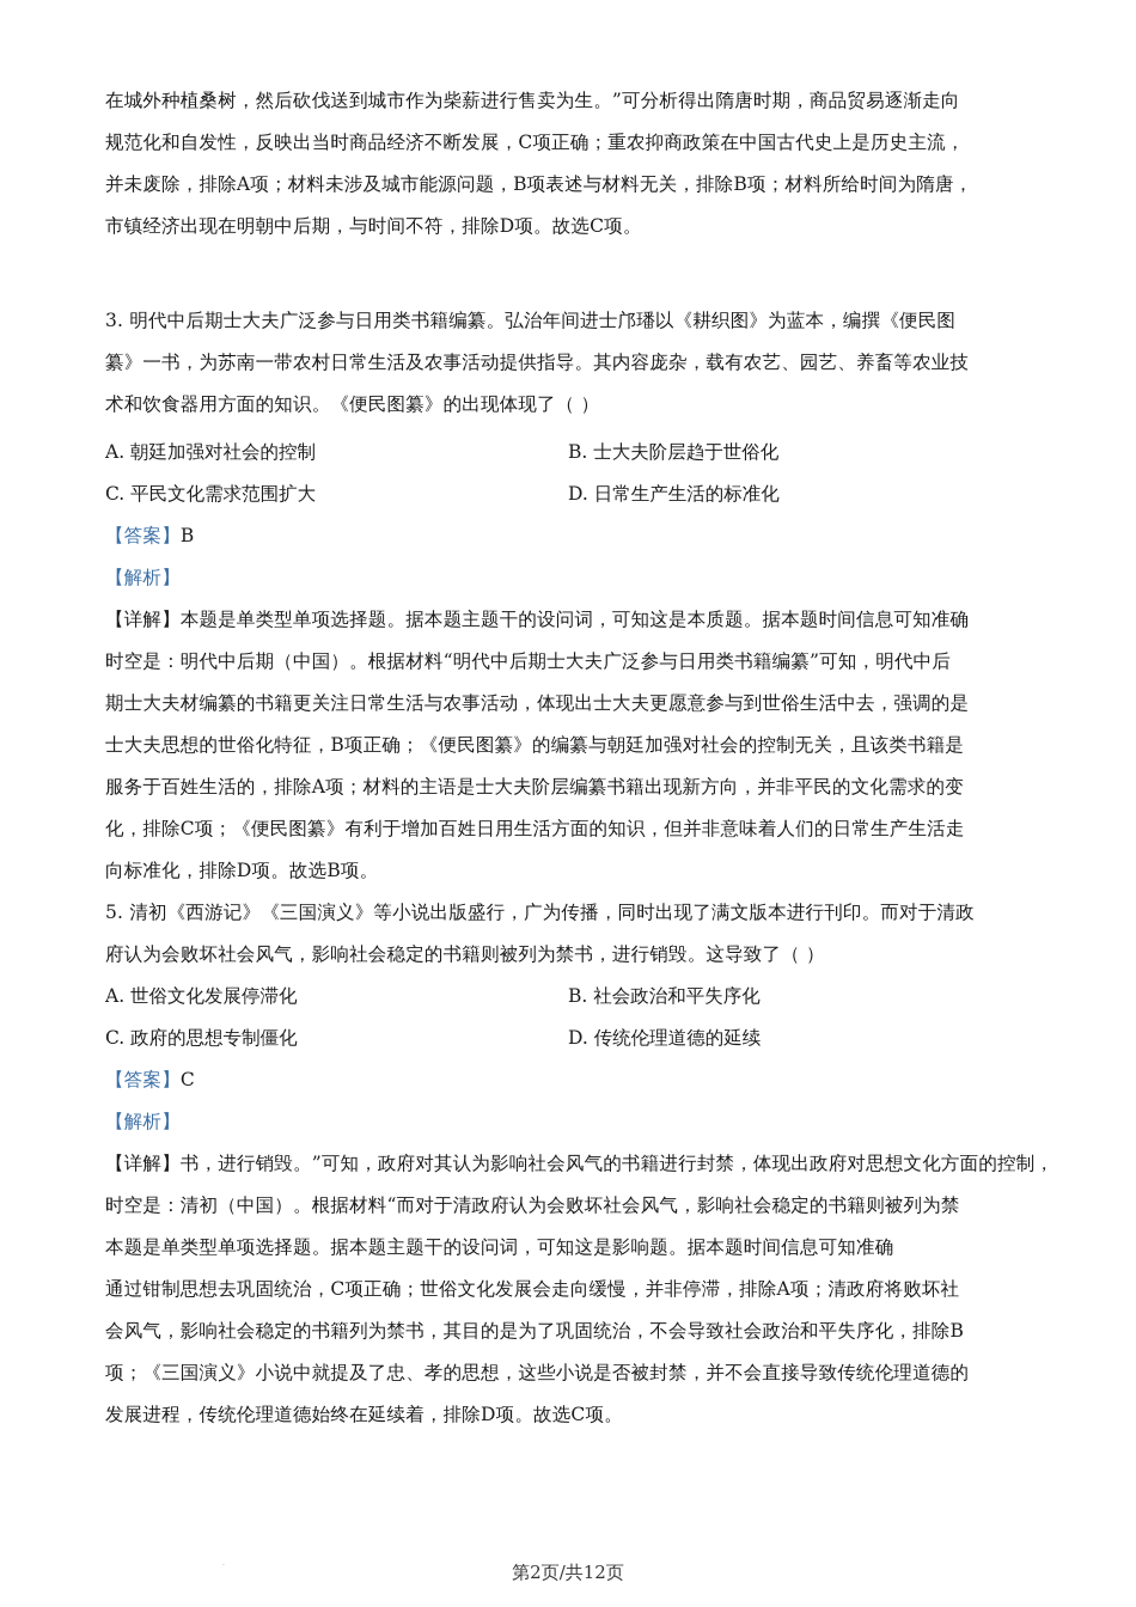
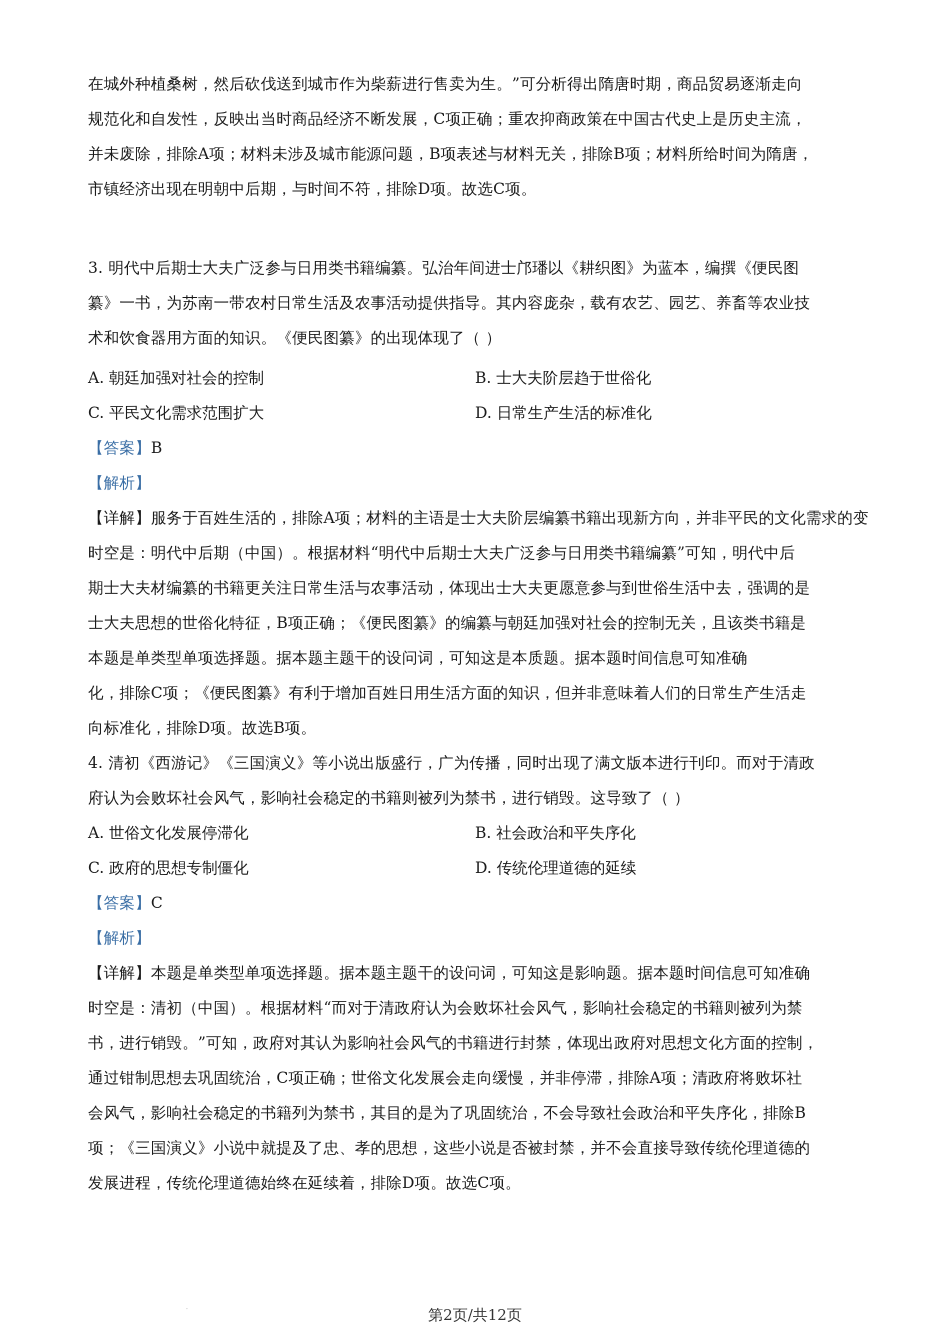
  在城外种植桑树，然后砍伐送到城市作为柴薪进行售卖为生。”可分析得出隋唐时期，商品贸易逐渐走向
  规范化和自发性，反映出当时商品经济不断发展，C项正确；重农抑商政策在中国古代史上是历史主流，
  并未废除，排除A项；材料未涉及城市能源问题，B项表述与材料无关，排除B项；材料所给时间为隋唐，
  市镇经济出现在明朝中后期，与时间不符，排除D项。故选C项。
  3. 明代中后期士大夫广泛参与日用类书籍编纂。弘治年间进士邝璠以《耕织图》为蓝本，编撰《便民图
  纂》一书，为苏南一带农村日常生活及农事活动提供指导。其内容庞杂，载有农艺、园艺、养畜等农业技
  术和饮食器用方面的知识。《便民图纂》的出现体现了（ ）
  A. 朝廷加强对社会的控制
  B. 士大夫阶层趋于世俗化
  C. 平民文化需求范围扩大
  D. 日常生产生活的标准化
  【答案】B
  【解析】
- 【详解】本题是单类型单项选择题。据本题主题干的设问词，可知这是本质题。据本题时间信息可知准确
+ 【详解】服务于百姓生活的，排除A项；材料的主语是士大夫阶层编纂书籍出现新方向，并非平民的文化需求的变
  时空是：明代中后期（中国）。根据材料“明代中后期士大夫广泛参与日用类书籍编纂”可知，明代中后
  期士大夫材编纂的书籍更关注日常生活与农事活动，体现出士大夫更愿意参与到世俗生活中去，强调的是
  士大夫思想的世俗化特征，B项正确；《便民图纂》的编纂与朝廷加强对社会的控制无关，且该类书籍是
- 服务于百姓生活的，排除A项；材料的主语是士大夫阶层编纂书籍出现新方向，并非平民的文化需求的变
+ 本题是单类型单项选择题。据本题主题干的设问词，可知这是本质题。据本题时间信息可知准确
  化，排除C项；《便民图纂》有利于增加百姓日用生活方面的知识，但并非意味着人们的日常生产生活走
  向标准化，排除D项。故选B项。
- 5. 清初《西游记》《三国演义》等小说出版盛行，广为传播，同时出现了满文版本进行刊印。而对于清政
+ 4. 清初《西游记》《三国演义》等小说出版盛行，广为传播，同时出现了满文版本进行刊印。而对于清政
  府认为会败坏社会风气，影响社会稳定的书籍则被列为禁书，进行销毁。这导致了（ ）
  A. 世俗文化发展停滞化
  B. 社会政治和平失序化
  C. 政府的思想专制僵化
  D. 传统伦理道德的延续
  【答案】C
  【解析】
- 【详解】书，进行销毁。”可知，政府对其认为影响社会风气的书籍进行封禁，体现出政府对思想文化方面的控制，
+ 【详解】本题是单类型单项选择题。据本题主题干的设问词，可知这是影响题。据本题时间信息可知准确
  时空是：清初（中国）。根据材料“而对于清政府认为会败坏社会风气，影响社会稳定的书籍则被列为禁
- 本题是单类型单项选择题。据本题主题干的设问词，可知这是影响题。据本题时间信息可知准确
+ 书，进行销毁。”可知，政府对其认为影响社会风气的书籍进行封禁，体现出政府对思想文化方面的控制，
  通过钳制思想去巩固统治，C项正确；世俗文化发展会走向缓慢，并非停滞，排除A项；清政府将败坏社
  会风气，影响社会稳定的书籍列为禁书，其目的是为了巩固统治，不会导致社会政治和平失序化，排除B
  项；《三国演义》小说中就提及了忠、孝的思想，这些小说是否被封禁，并不会直接导致传统伦理道德的
  发展进程，传统伦理道德始终在延续着，排除D项。故选C项。
  第2页/共12页
